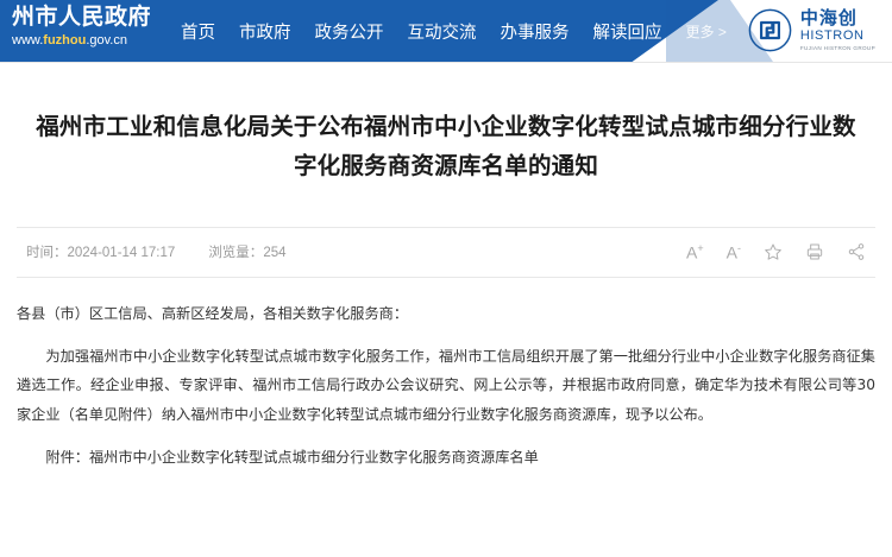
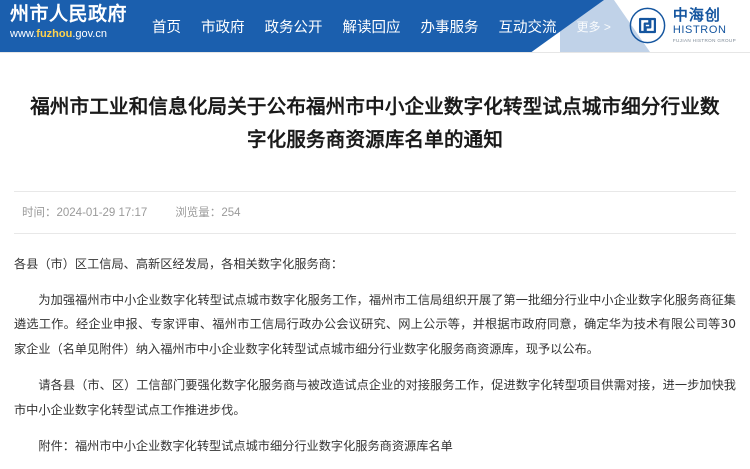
  州市人民政府
  www.fuzhou.gov.cn
  首页
  市政府
  政务公开
- 互动交流
+ 解读回应
  办事服务
- 解读回应
+ 互动交流
  更多 >
  中海创
  HISTRON
  福州市工业和信息化局关于公布福州市中小企业数字化转型试点城市细分行业数字化服务商资源库名单的通知
- 时间：2024-01-14 17:17
+ 时间：2024-01-29 17:17
  浏览量：254
- A+
- A-
  各县（市）区工信局、高新区经发局，各相关数字化服务商：
  为加强福州市中小企业数字化转型试点城市数字化服务工作，福州市工信局组织开展了第一批细分行业中小企业数字化服务商征集遴选工作。经企业申报、专家评审、福州市工信局行政办公会议研究、网上公示等，并根据市政府同意，确定华为技术有限公司等30家企业（名单见附件）纳入福州市中小企业数字化转型试点城市细分行业数字化服务商资源库，现予以公布。
+ 请各县（市、区）工信部门要强化数字化服务商与被改造试点企业的对接服务工作，促进数字化转型项目供需对接，进一步加快我市中小企业数字化转型试点工作推进步伐。
  附件：福州市中小企业数字化转型试点城市细分行业数字化服务商资源库名单
